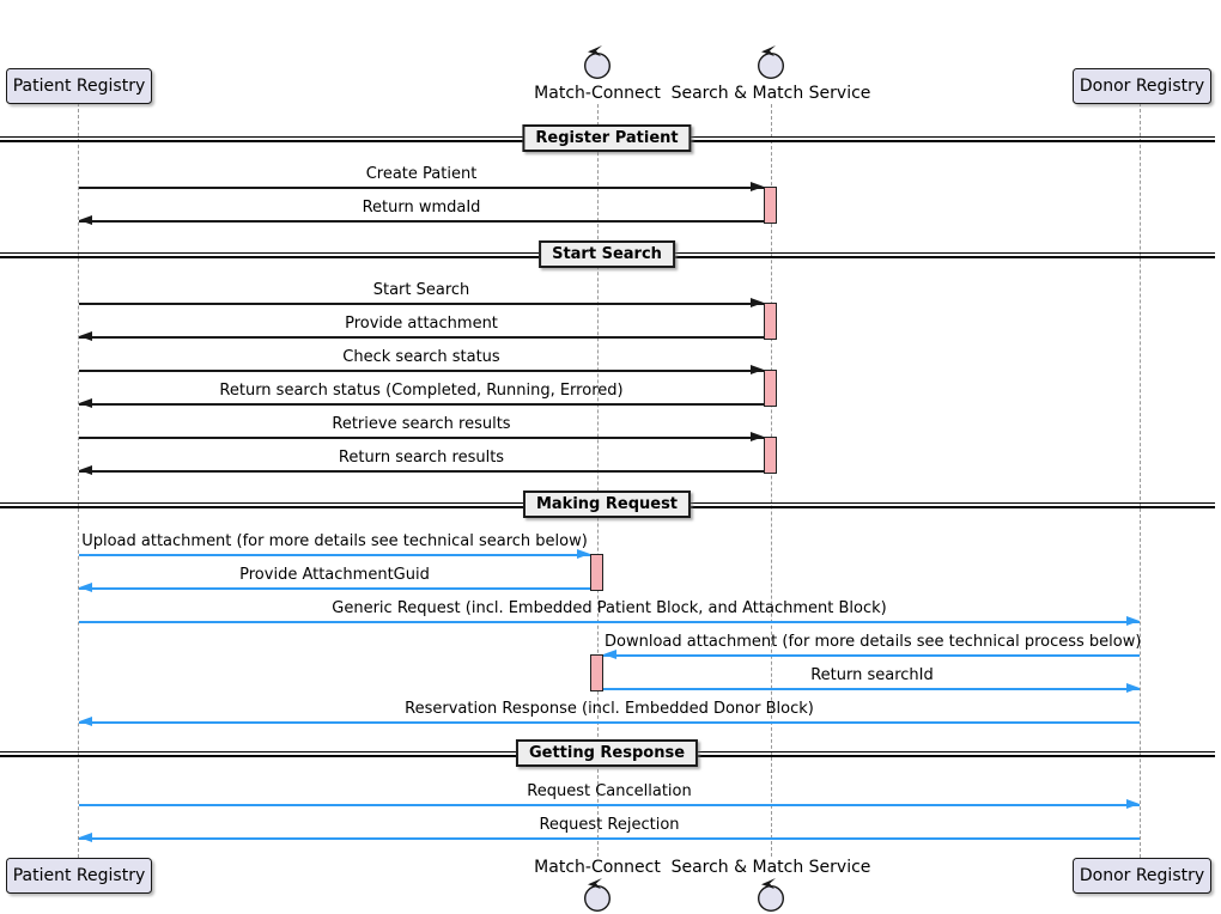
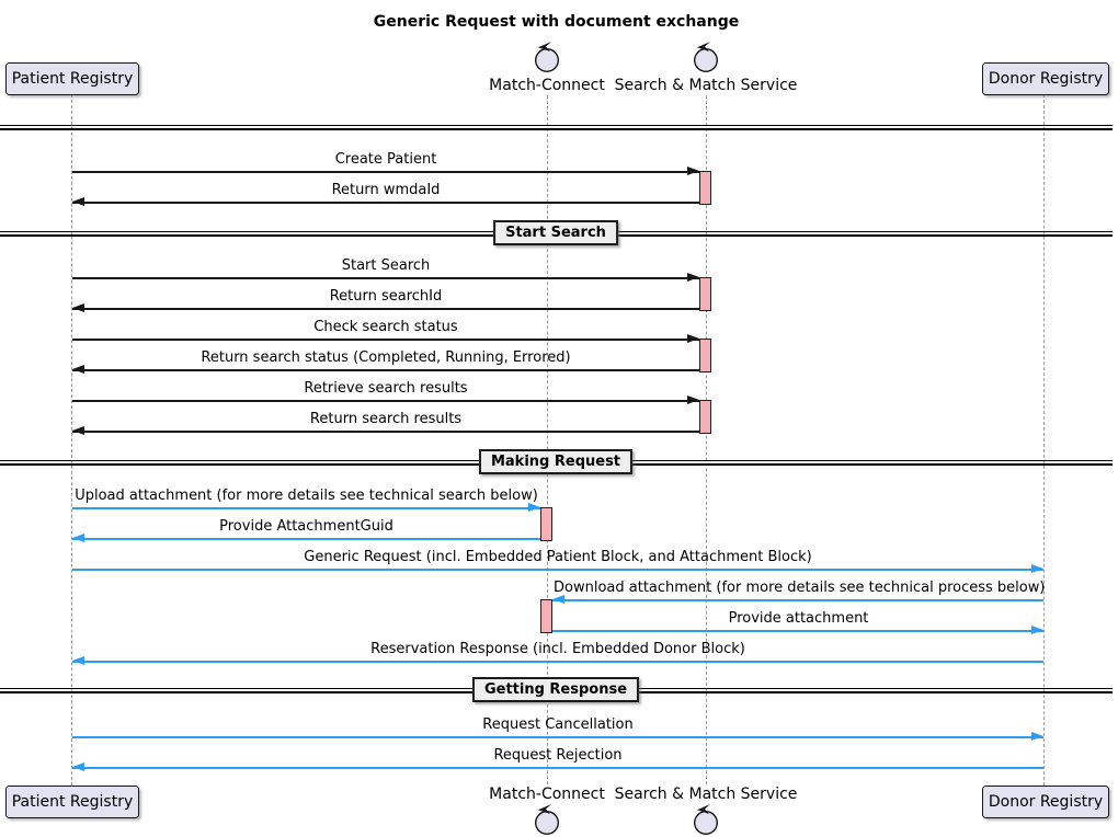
+ Generic Request with document exchange
  Patient Registry
  Donor Registry
  Match-Connect
  Search & Match Service
- Register Patient
  Create Patient
  Return wmdaId
  Start Search
  Start Search
- Provide attachment
+ Return searchId
  Check search status
  Return search status (Completed, Running, Errored)
  Retrieve search results
  Return search results
  Making Request
  Upload attachment (for more details see technical search below)
  Provide AttachmentGuid
  Generic Request (incl. Embedded Patient Block, and Attachment Block)
  Download attachment (for more details see technical process below)
- Return searchId
+ Provide attachment
  Reservation Response (incl. Embedded Donor Block)
  Getting Response
  Request Cancellation
  Request Rejection
  Patient Registry
  Donor Registry
  Match-Connect
  Search & Match Service
